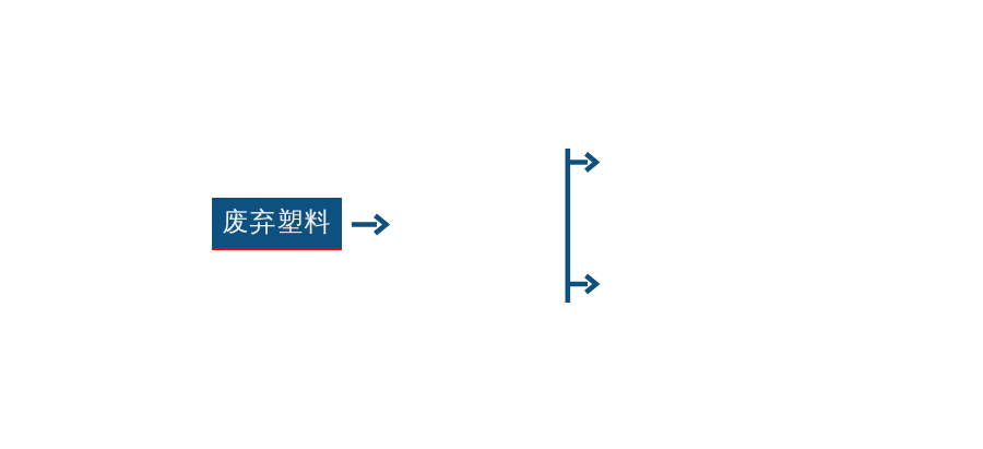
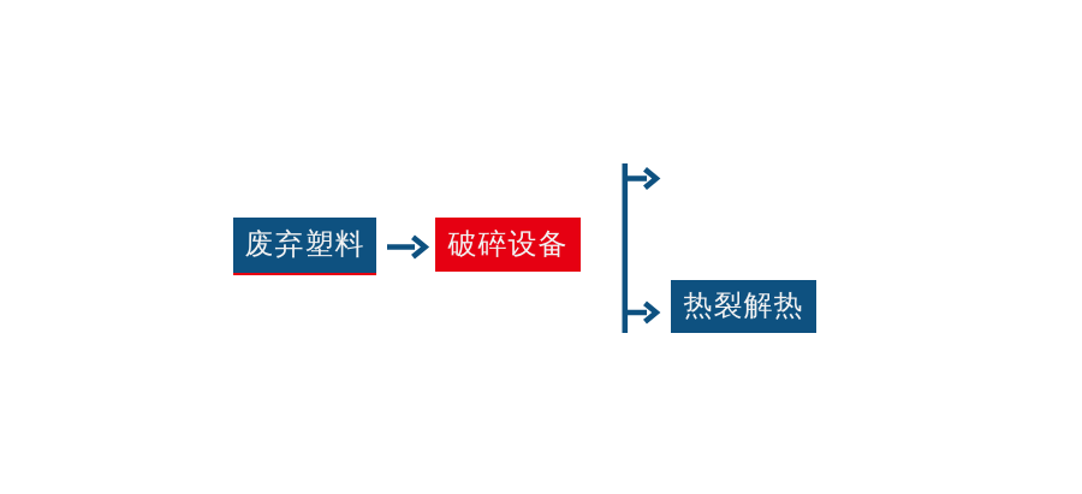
  废弃塑料
+ 破碎设备
+ 热裂解热
